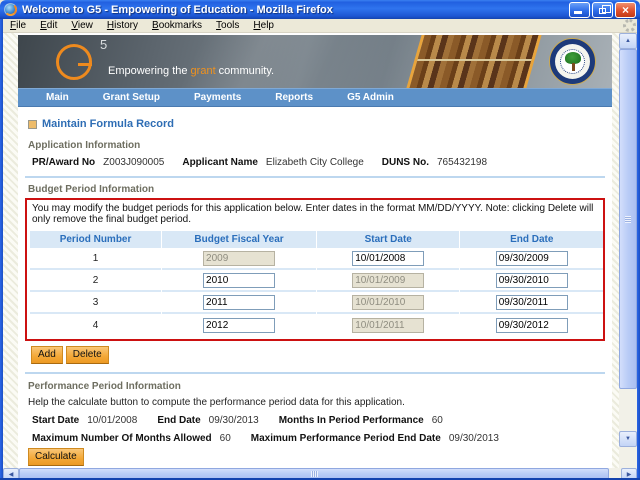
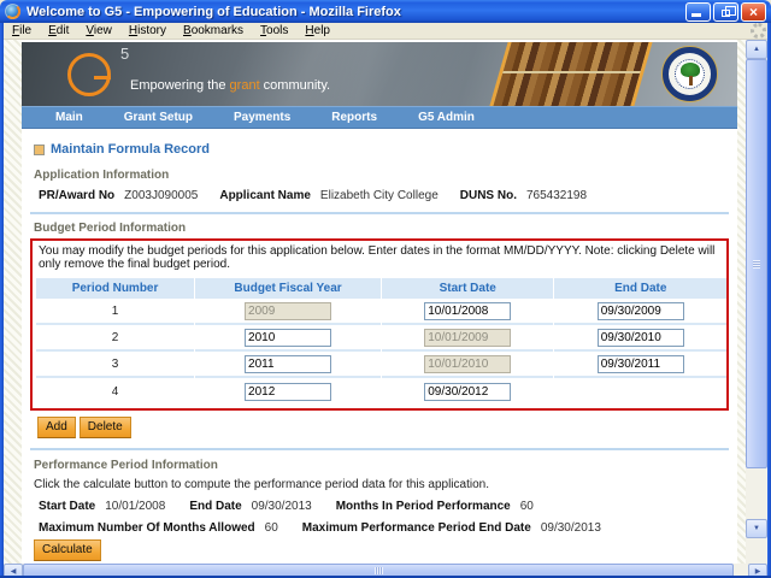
  Welcome to G5 - Empowering of Education - Mozilla Firefox
  ×
  File
  Edit
  View
  History
  Bookmarks
  Tools
  Help
  5
  Empowering the grant community.
  Main
  Grant Setup
  Payments
  Reports
  G5 Admin
  Maintain Formula Record
  Application Information
  PR/Award No
  Z003J090005
  Applicant Name
  Elizabeth City College
  DUNS No.
  765432198
  Budget Period Information
  You may modify the budget periods for this application below. Enter dates in the format MM/DD/YYYY. Note: clicking Delete will only remove the final budget period.
  Period Number
  Budget Fiscal Year
  Start Date
  End Date
  1
  2009
  10/01/2008
  09/30/2009
  2
  2010
  10/01/2009
  09/30/2010
  3
  2011
  10/01/2010
  09/30/2011
  4
  2012
- 10/01/2011
  09/30/2012
  Add
  Delete
  Performance Period Information
- Help the calculate button to compute the performance period data for this application.
+ Click the calculate button to compute the performance period data for this application.
  Start Date
  10/01/2008
  End Date
  09/30/2013
  Months In Period Performance
  60
  Maximum Number Of Months Allowed
  60
  Maximum Performance Period End Date
  09/30/2013
  Calculate
